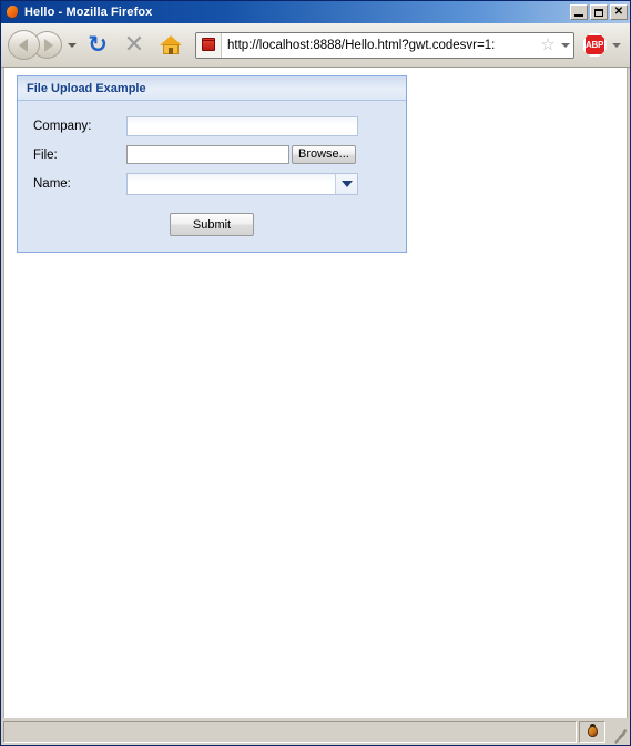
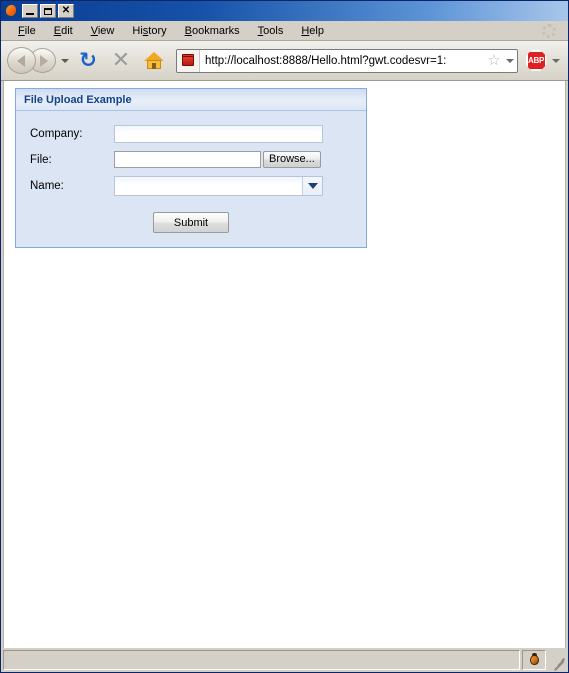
- Hello - Mozilla Firefox
  ✕
+ File
+ Edit
+ View
+ History
+ Bookmarks
+ Tools
+ Help
  ↻
  ✕
  http://localhost:8888/Hello.html?gwt.codesvr=1:
  ☆
  ABP
  File Upload Example
  Company:
  File:
  Browse...
  Name:
  Submit
